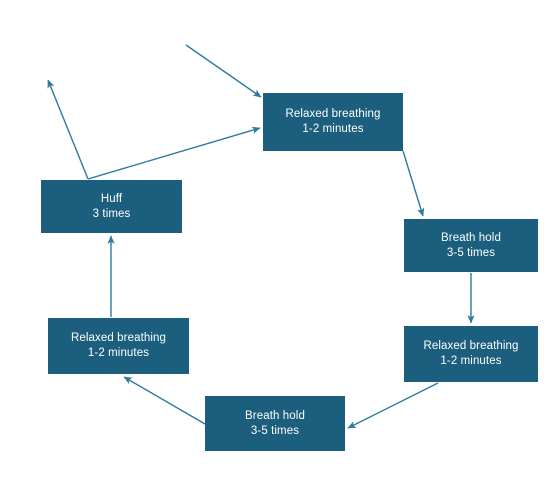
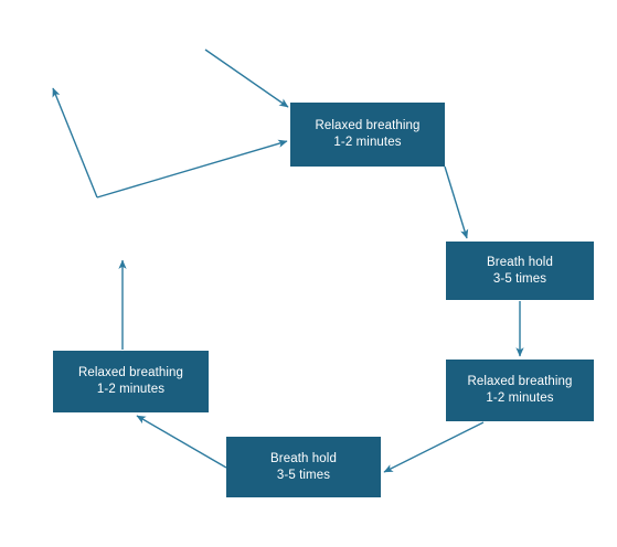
  Relaxed breathing
  1-2 minutes
  Breath hold
  3-5 times
  Relaxed breathing
  1-2 minutes
  Breath hold
  3-5 times
  Relaxed breathing
  1-2 minutes
- Huff
- 3 times
